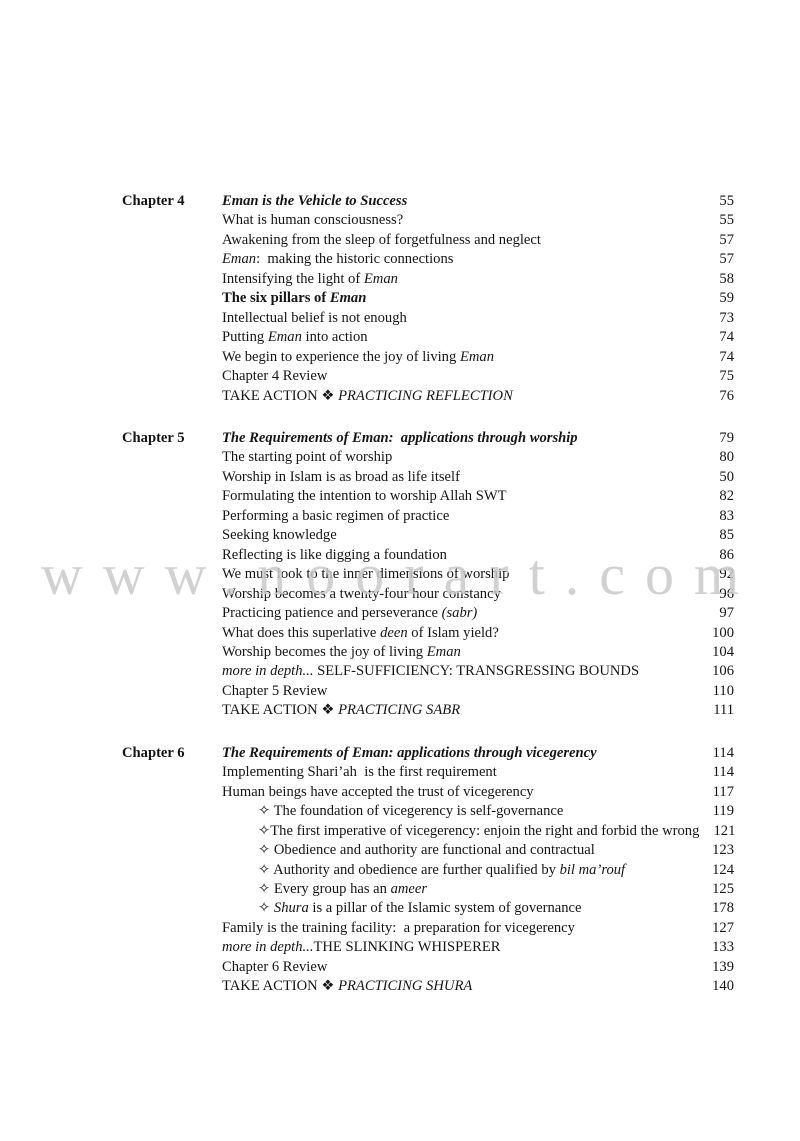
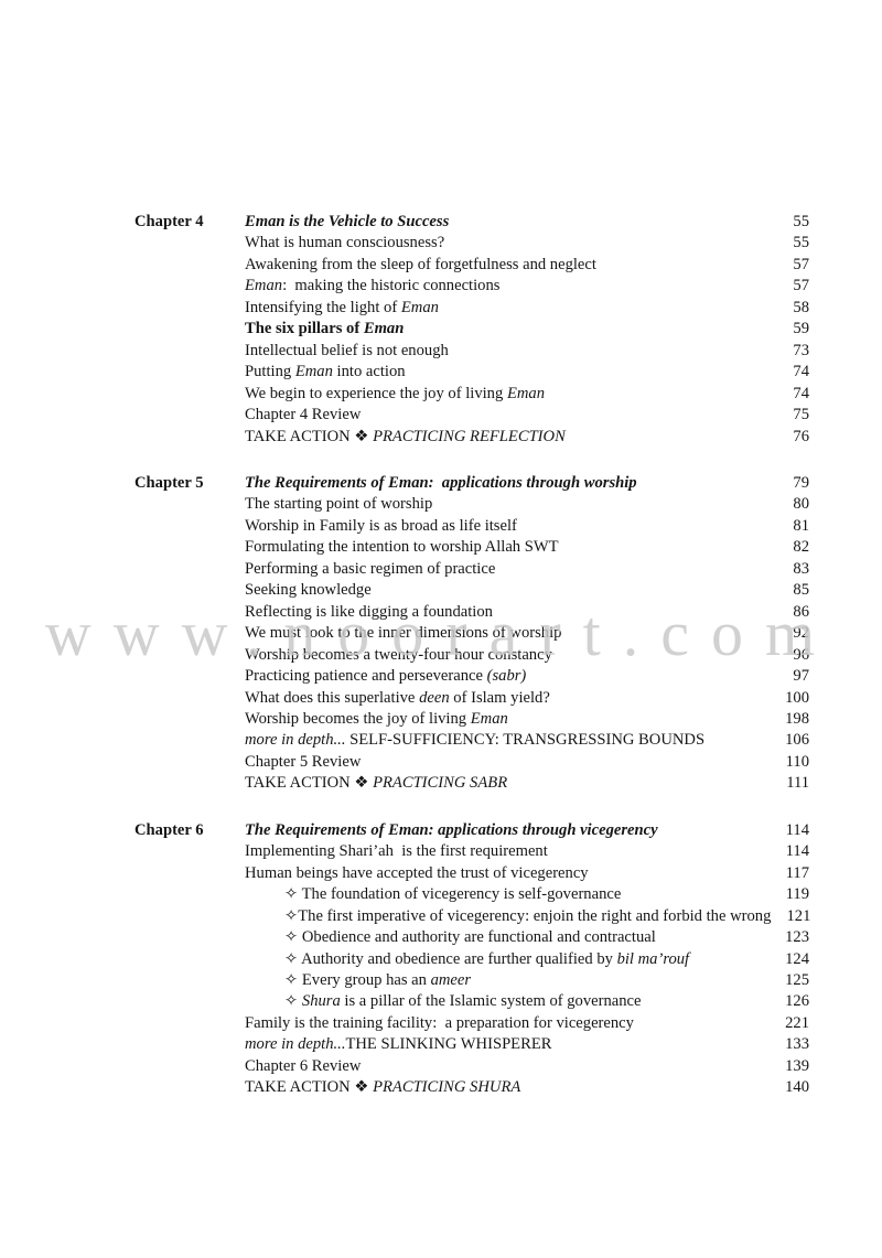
  Chapter 4
  Eman is the Vehicle to Success
  55
  What is human consciousness?
  55
  Awakening from the sleep of forgetfulness and neglect
  57
  Eman: making the historic connections
  57
  Intensifying the light of Eman
  58
  The six pillars of Eman
  59
  Intellectual belief is not enough
  73
  Putting Eman into action
  74
  We begin to experience the joy of living Eman
  74
  Chapter 4 Review
  75
  TAKE ACTION ❖ PRACTICING REFLECTION
  76
  Chapter 5
  The Requirements of Eman: applications through worship
  79
  The starting point of worship
  80
- Worship in Islam is as broad as life itself
+ Worship in Family is as broad as life itself
- 50
+ 81
  Formulating the intention to worship Allah SWT
  82
  Performing a basic regimen of practice
  83
  Seeking knowledge
  85
  Reflecting is like digging a foundation
  86
  We must look to the inner dimensions of worship
  92
  Worship becomes a twenty-four hour constancy
  96
  Practicing patience and perseverance (sabr)
  97
  What does this superlative deen of Islam yield?
  100
  Worship becomes the joy of living Eman
- 104
+ 198
  more in depth... SELF-SUFFICIENCY: TRANSGRESSING BOUNDS
  106
  Chapter 5 Review
  110
  TAKE ACTION ❖ PRACTICING SABR
  111
  Chapter 6
  The Requirements of Eman: applications through vicegerency
  114
  Implementing Shari’ah is the first requirement
  114
  Human beings have accepted the trust of vicegerency
  117
  ✧ The foundation of vicegerency is self-governance
  119
  ✧The first imperative of vicegerency: enjoin the right and forbid the wrong
  121
  ✧ Obedience and authority are functional and contractual
  123
  ✧ Authority and obedience are further qualified by bil ma’rouf
  124
  ✧ Every group has an ameer
  125
  ✧ Shura is a pillar of the Islamic system of governance
- 178
+ 126
  Family is the training facility: a preparation for vicegerency
- 127
+ 221
  more in depth...THE SLINKING WHISPERER
  133
  Chapter 6 Review
  139
  TAKE ACTION ❖ PRACTICING SHURA
  140
  www.noorart.com
